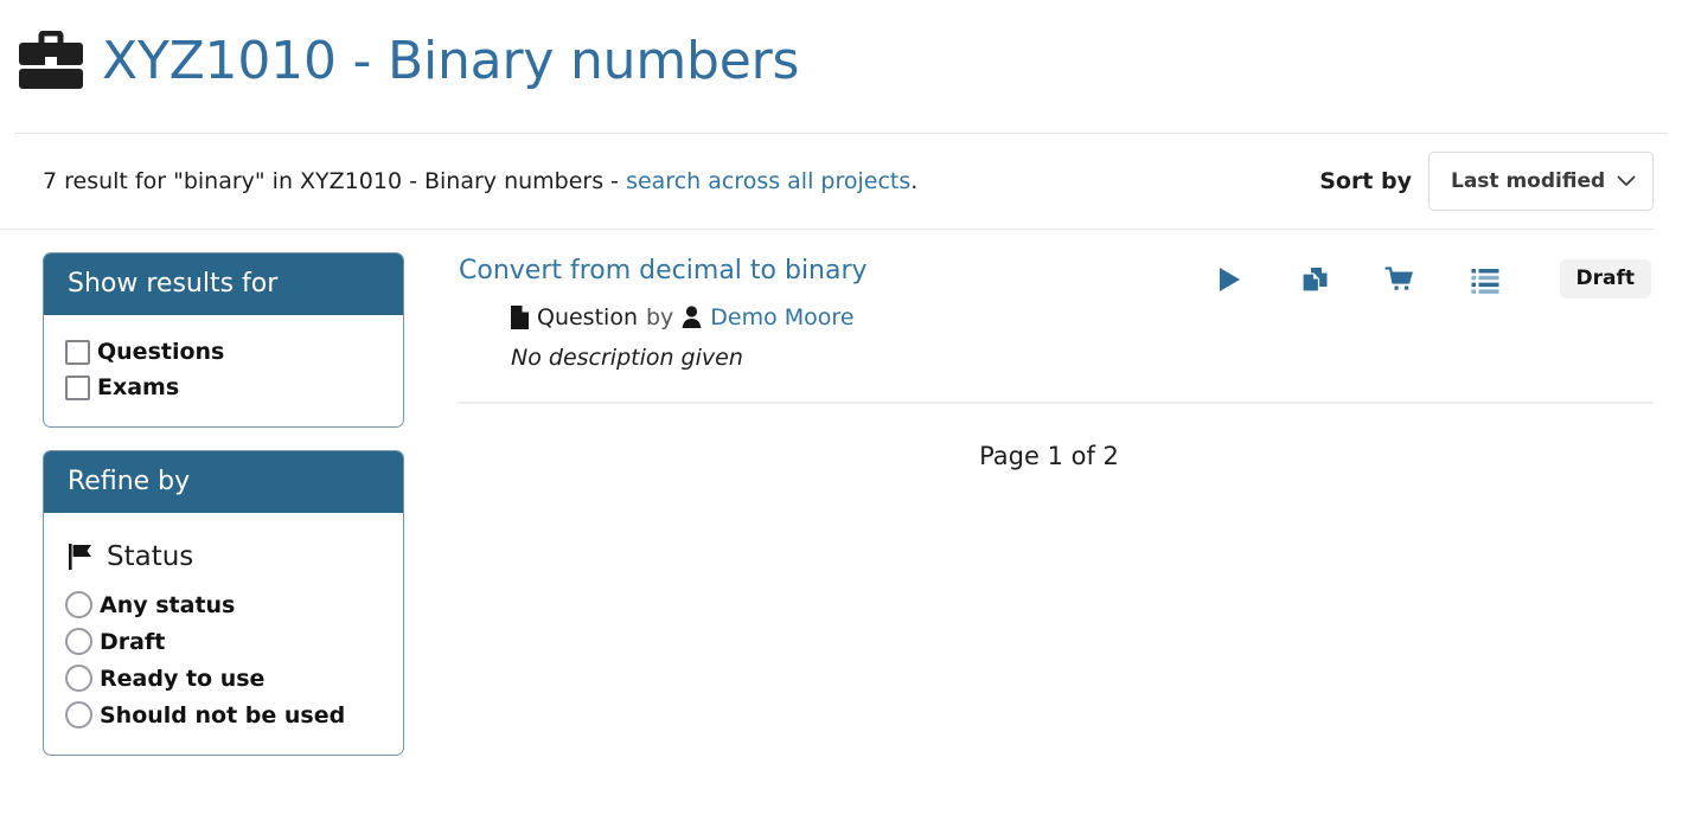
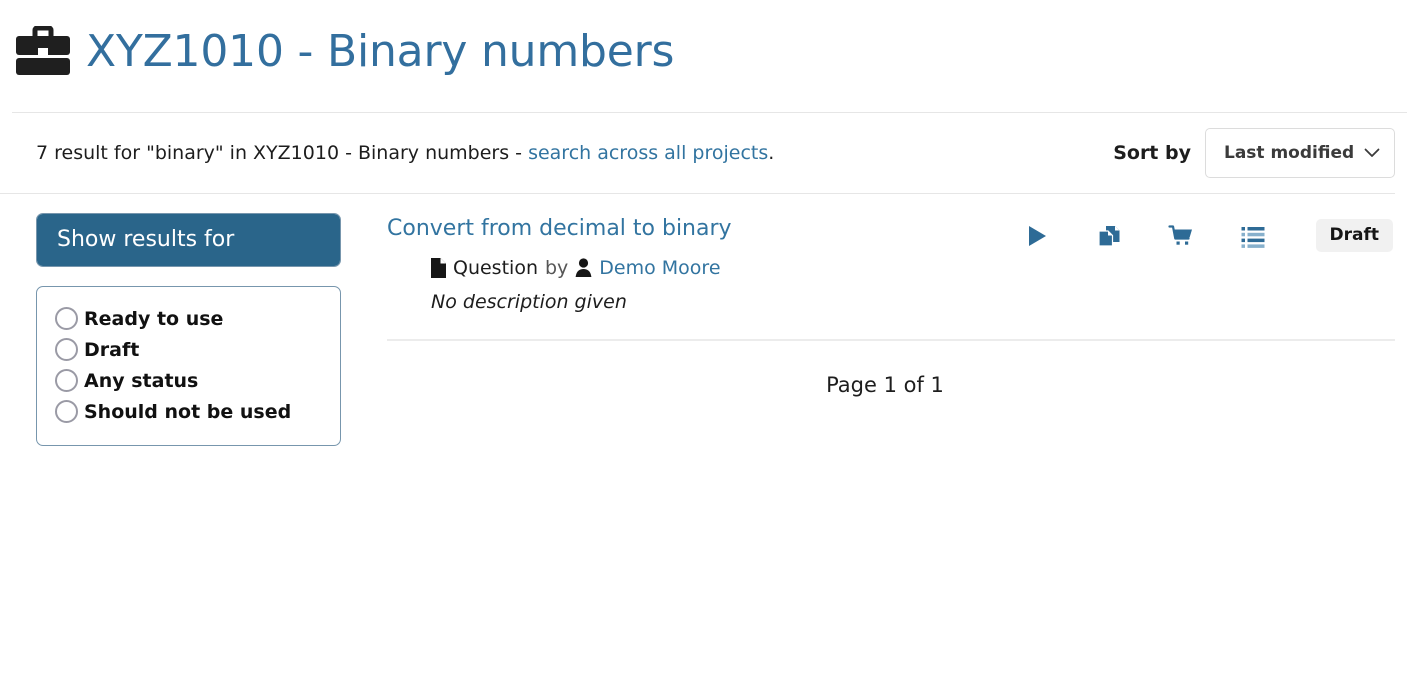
  XYZ1010 - Binary numbers
  7 result for "binary" in XYZ1010 - Binary numbers - search across all projects.
  Sort by
  Last modified
  Show results for
- Questions
- Exams
- Refine by
- Status
- Any status
+ Ready to use
  Draft
- Ready to use
+ Any status
  Should not be used
  Convert from decimal to binary
  Question
  by
  Demo Moore
  No description given
  Draft
- Page 1 of 2
+ Page 1 of 1
